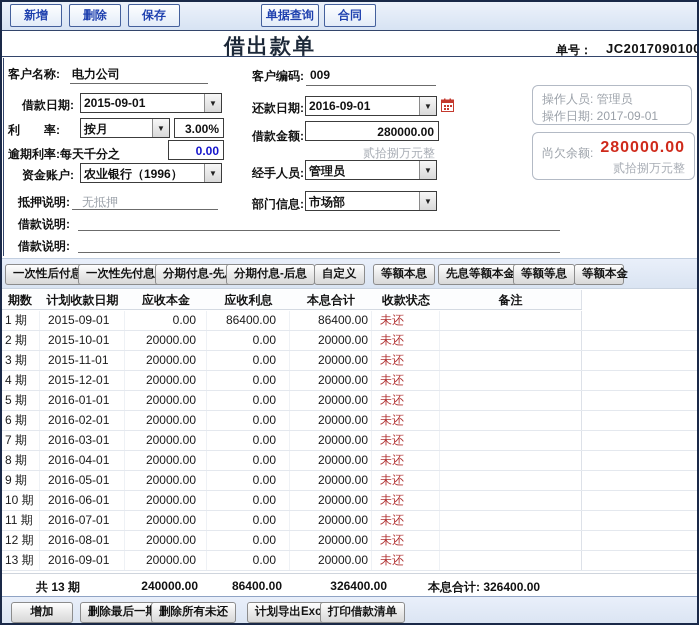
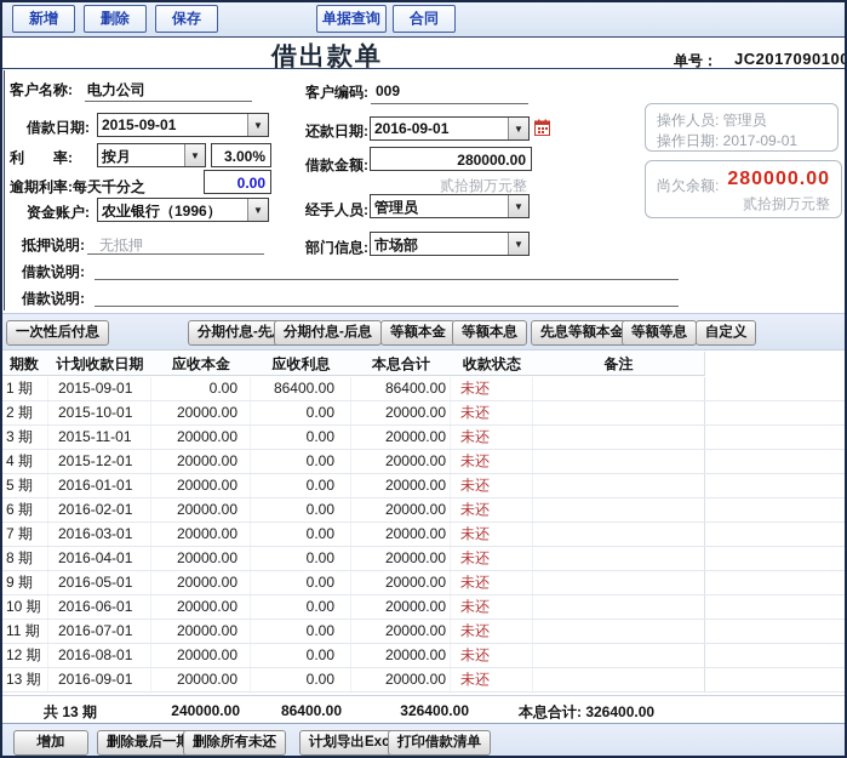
  新增
  删除
  保存
  单据查询
  合同
  借出款单
  单号：
  JC2017090100
  客户名称:
  电力公司
  借款日期:
  2015-09-01
  ▼
  利 率:
  按月
  ▼
  3.00%
  逾期利率:每天千分之
  0.00
  资金账户:
  农业银行（1996）
  ▼
  抵押说明:
  无抵押
  借款说明:
  借款说明:
  客户编码:
  009
  还款日期:
  2016-09-01
  ▼
  借款金额:
  280000.00
  贰拾捌万元整
  经手人员:
  管理员
  ▼
  部门信息:
  市场部
  ▼
  操作人员: 管理员
  操作日期: 2017-09-01
  尚欠余额:
  280000.00
  贰拾捌万元整
  一次性后付息
- 一次性先付息
  分期付息-先
  分期付息-后息
- 自定义
+ 等额本金
  等额本息
  先息等额本金
  等额等息
- 等额本金
+ 自定义
  期数
  计划收款日期
  应收本金
  应收利息
  本息合计
  收款状态
  备注
  1 期
  2015-09-01
  0.00
  86400.00
  86400.00
  未还
  2 期
  2015-10-01
  20000.00
  0.00
  20000.00
  未还
  3 期
  2015-11-01
  20000.00
  0.00
  20000.00
  未还
  4 期
  2015-12-01
  20000.00
  0.00
  20000.00
  未还
  5 期
  2016-01-01
  20000.00
  0.00
  20000.00
  未还
  6 期
  2016-02-01
  20000.00
  0.00
  20000.00
  未还
  7 期
  2016-03-01
  20000.00
  0.00
  20000.00
  未还
  8 期
  2016-04-01
  20000.00
  0.00
  20000.00
  未还
  9 期
  2016-05-01
  20000.00
  0.00
  20000.00
  未还
  10 期
  2016-06-01
  20000.00
  0.00
  20000.00
  未还
  11 期
  2016-07-01
  20000.00
  0.00
  20000.00
  未还
  12 期
  2016-08-01
  20000.00
  0.00
  20000.00
  未还
  13 期
  2016-09-01
  20000.00
  0.00
  20000.00
  未还
  共 13 期
  240000.00
  86400.00
  326400.00
  本息合计: 326400.00
  增加
  删除最后一
  删除所有未还
  计划导出Exc
  打印借款清单
